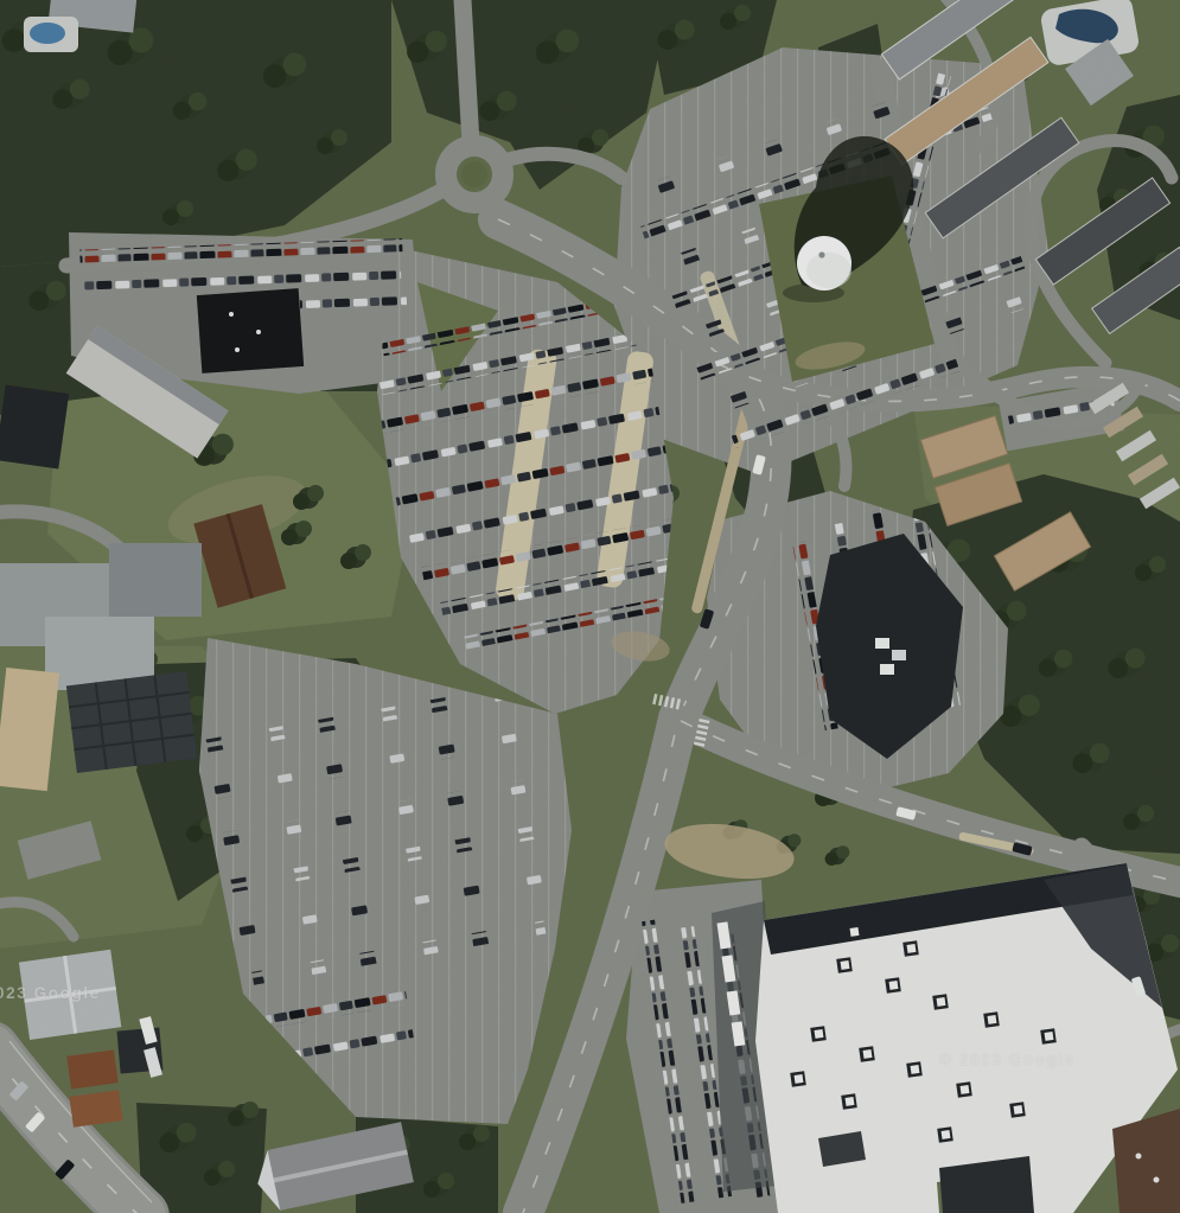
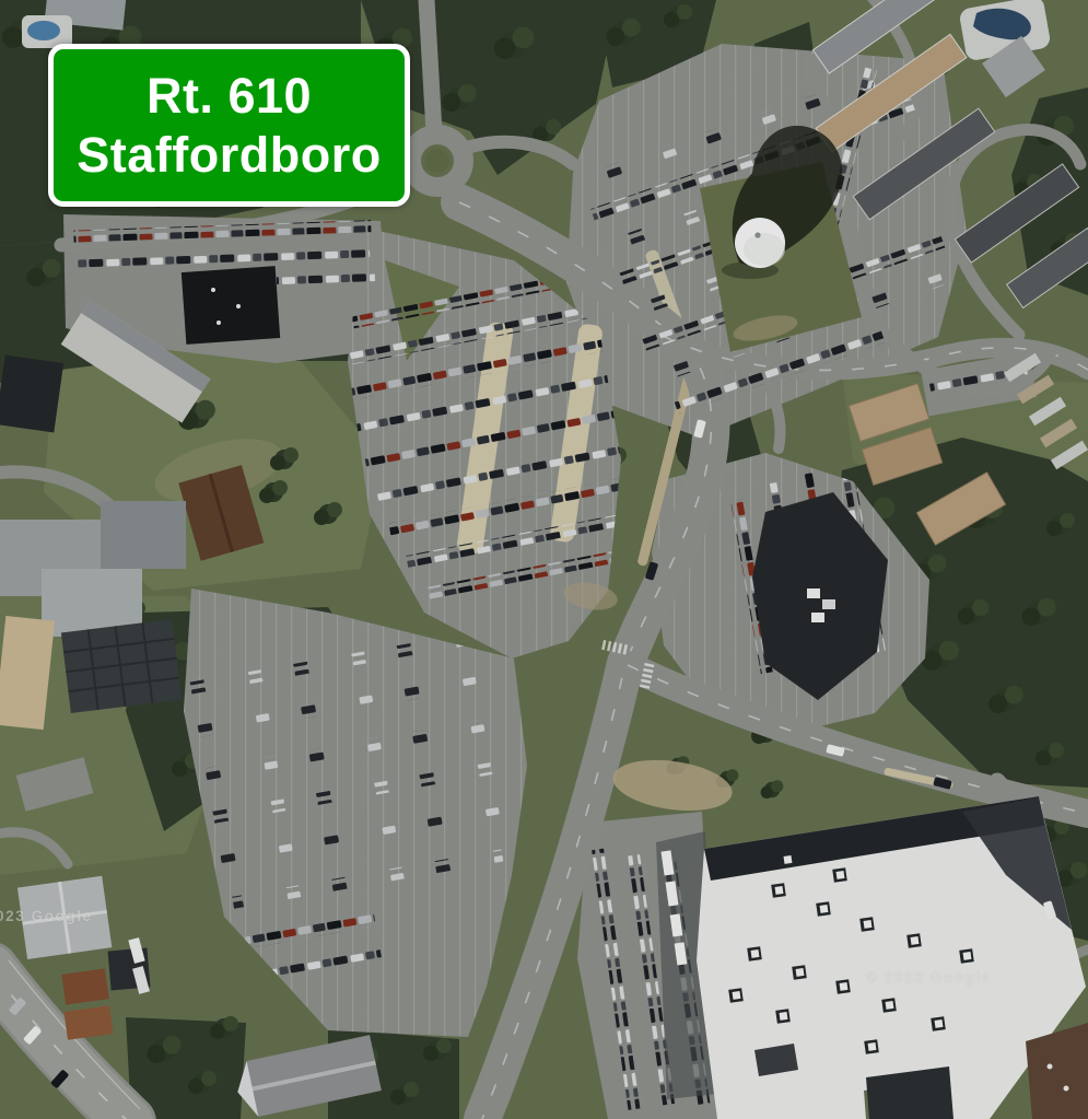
+ Rt. 610
+ Staffordboro
  023 Google
